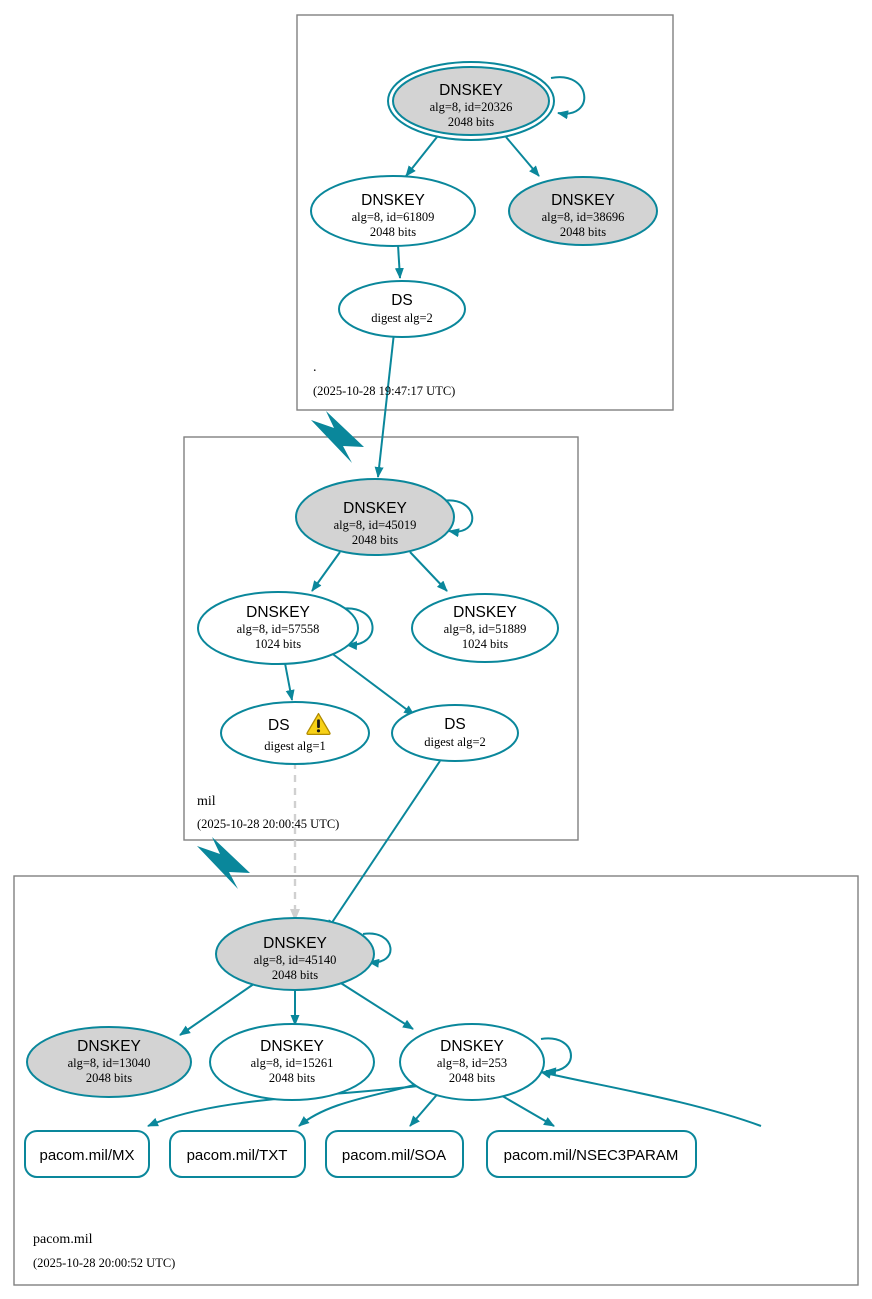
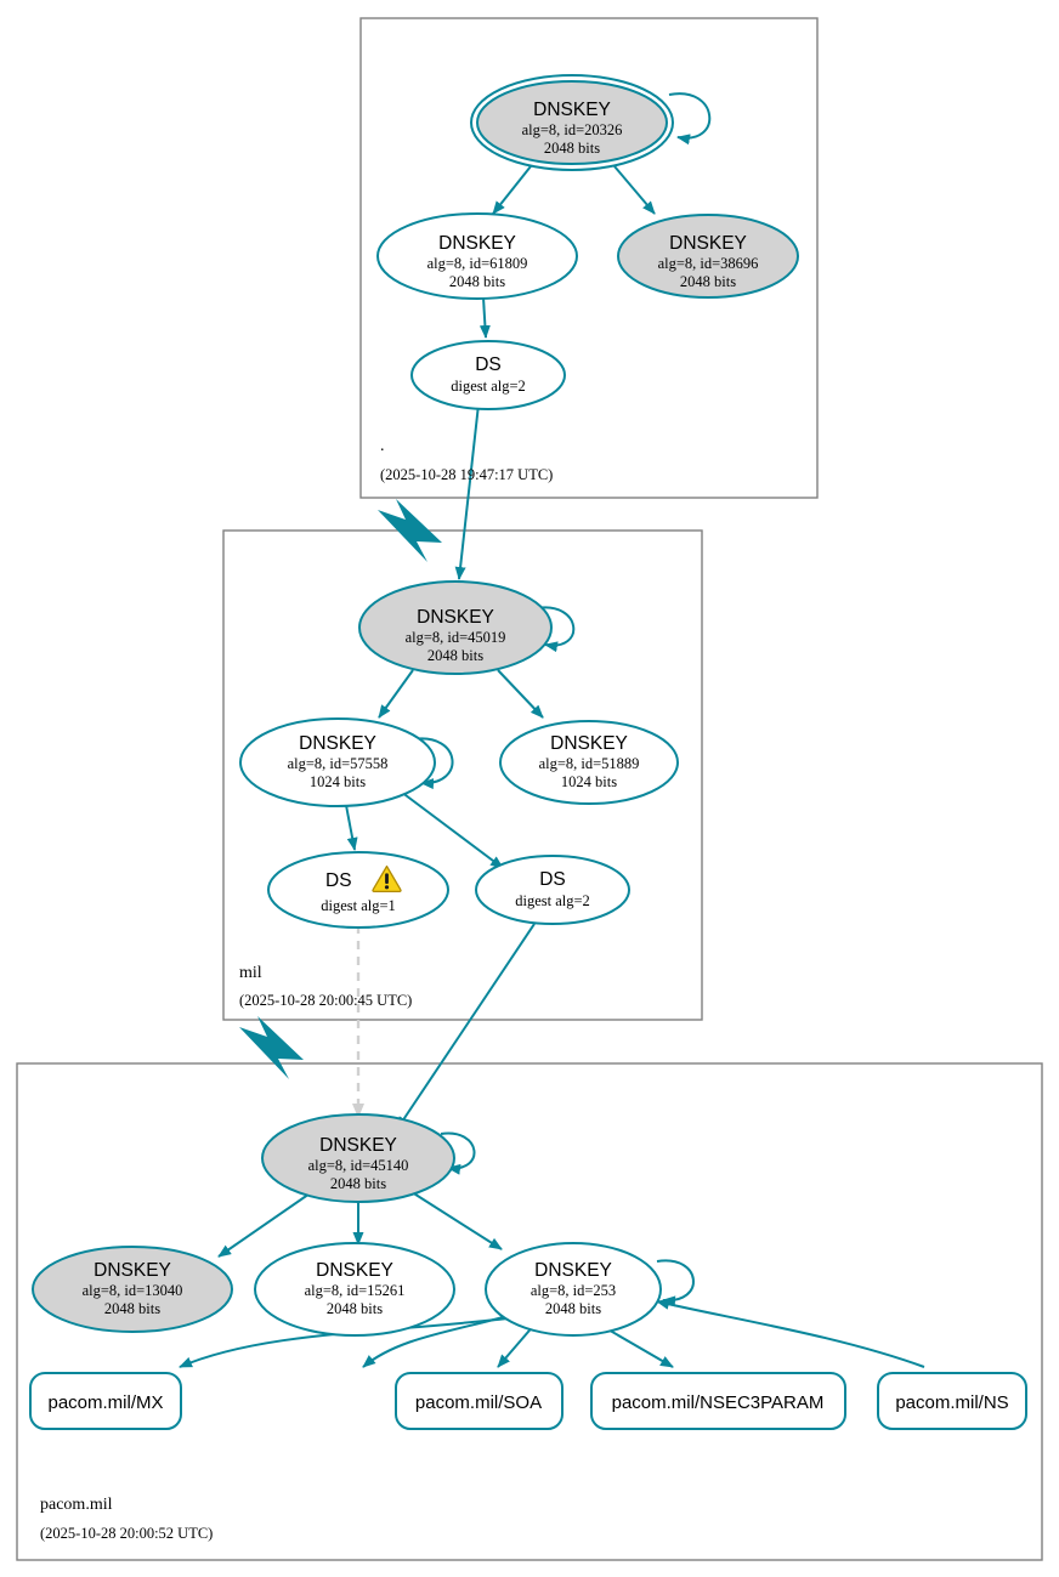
  DNSKEY
  alg=8, id=20326
  2048 bits
  DNSKEY
  alg=8, id=61809
  2048 bits
  DNSKEY
  alg=8, id=38696
  2048 bits
  DS
  digest alg=2
  .
  (2025-10-28 19:47:17 UTC)
  DNSKEY
  alg=8, id=45019
  2048 bits
  DNSKEY
  alg=8, id=57558
  1024 bits
  DNSKEY
  alg=8, id=51889
  1024 bits
  DS
  digest alg=1
  DS
  digest alg=2
  mil
  (2025-10-28 20:00:45 UTC)
  DNSKEY
  alg=8, id=45140
  2048 bits
  DNSKEY
  alg=8, id=13040
  2048 bits
  DNSKEY
  alg=8, id=15261
  2048 bits
  DNSKEY
  alg=8, id=253
  2048 bits
  pacom.mil/MX
- pacom.mil/TXT
  pacom.mil/SOA
  pacom.mil/NSEC3PARAM
+ pacom.mil/NS
  pacom.mil
  (2025-10-28 20:00:52 UTC)
